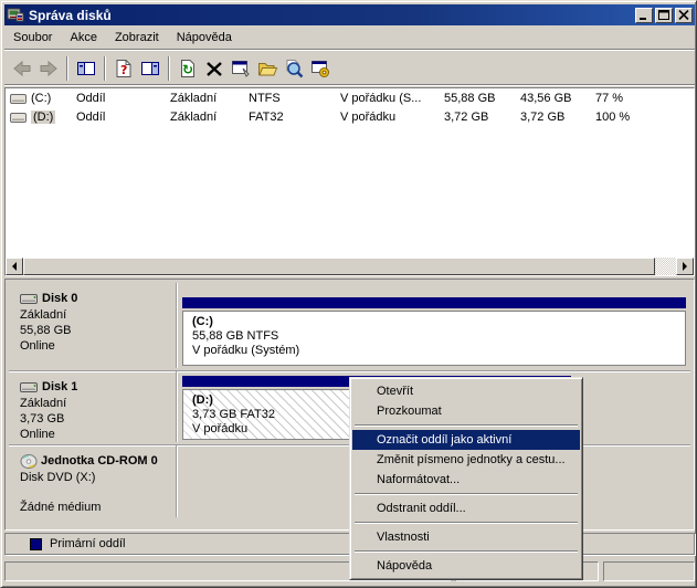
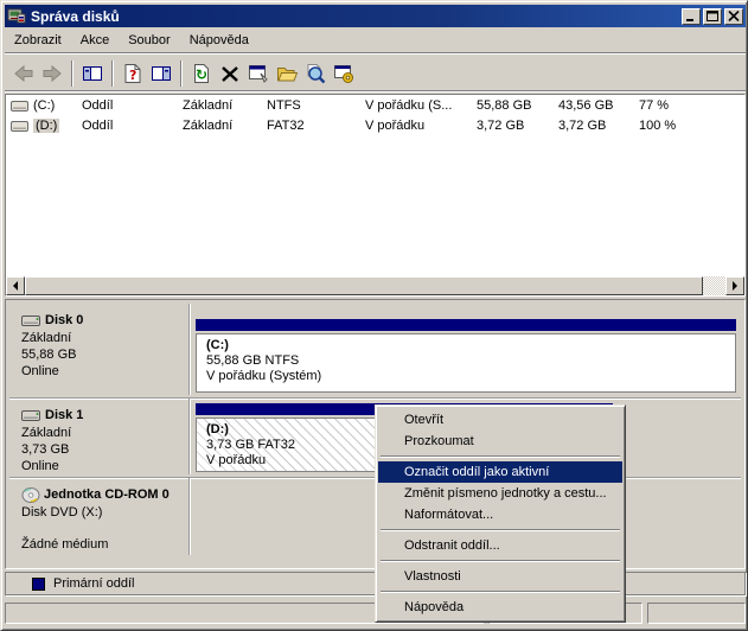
  Správa disků
- Soubor
+ Zobrazit
  Akce
- Zobrazit
+ Soubor
  Nápověda
  ?
  ↻
  (C:)
  Oddíl
  Základní
  NTFS
  V pořádku (S...
  55,88 GB
  43,56 GB
  77 %
  (D:)
  Oddíl
  Základní
  FAT32
  V pořádku
  3,72 GB
  3,72 GB
  100 %
  Disk 0
  Základní
  55,88 GB
  Online
  (C:)
  55,88 GB NTFS
  V pořádku (Systém)
  Disk 1
  Základní
  3,73 GB
  Online
  (D:)
  3,73 GB FAT32
  V pořádku
  Jednotka CD-ROM 0
  Disk DVD (X:)
  Žádné médium
  Primární oddíl
  Otevřít
  Prozkoumat
  Označit oddíl jako aktivní
  Změnit písmeno jednotky a cestu...
  Naformátovat...
  Odstranit oddíl...
  Vlastnosti
  Nápověda
